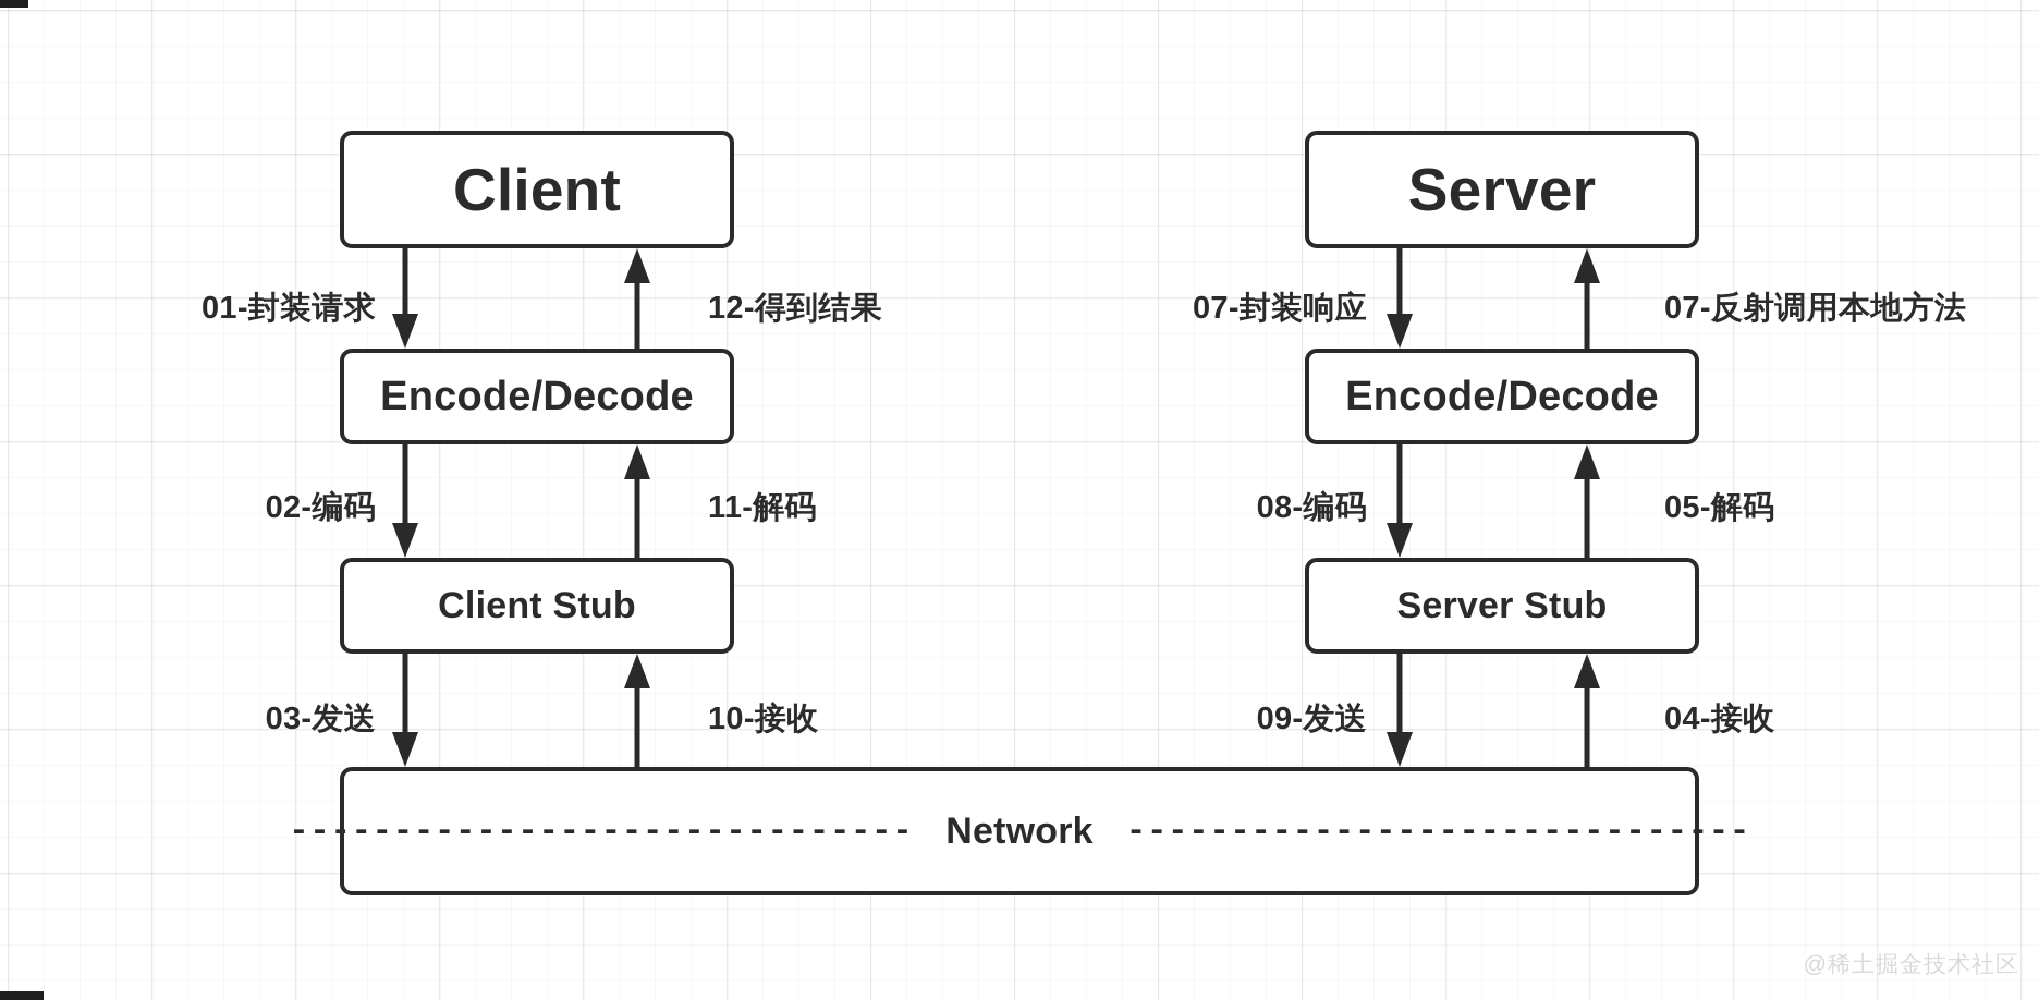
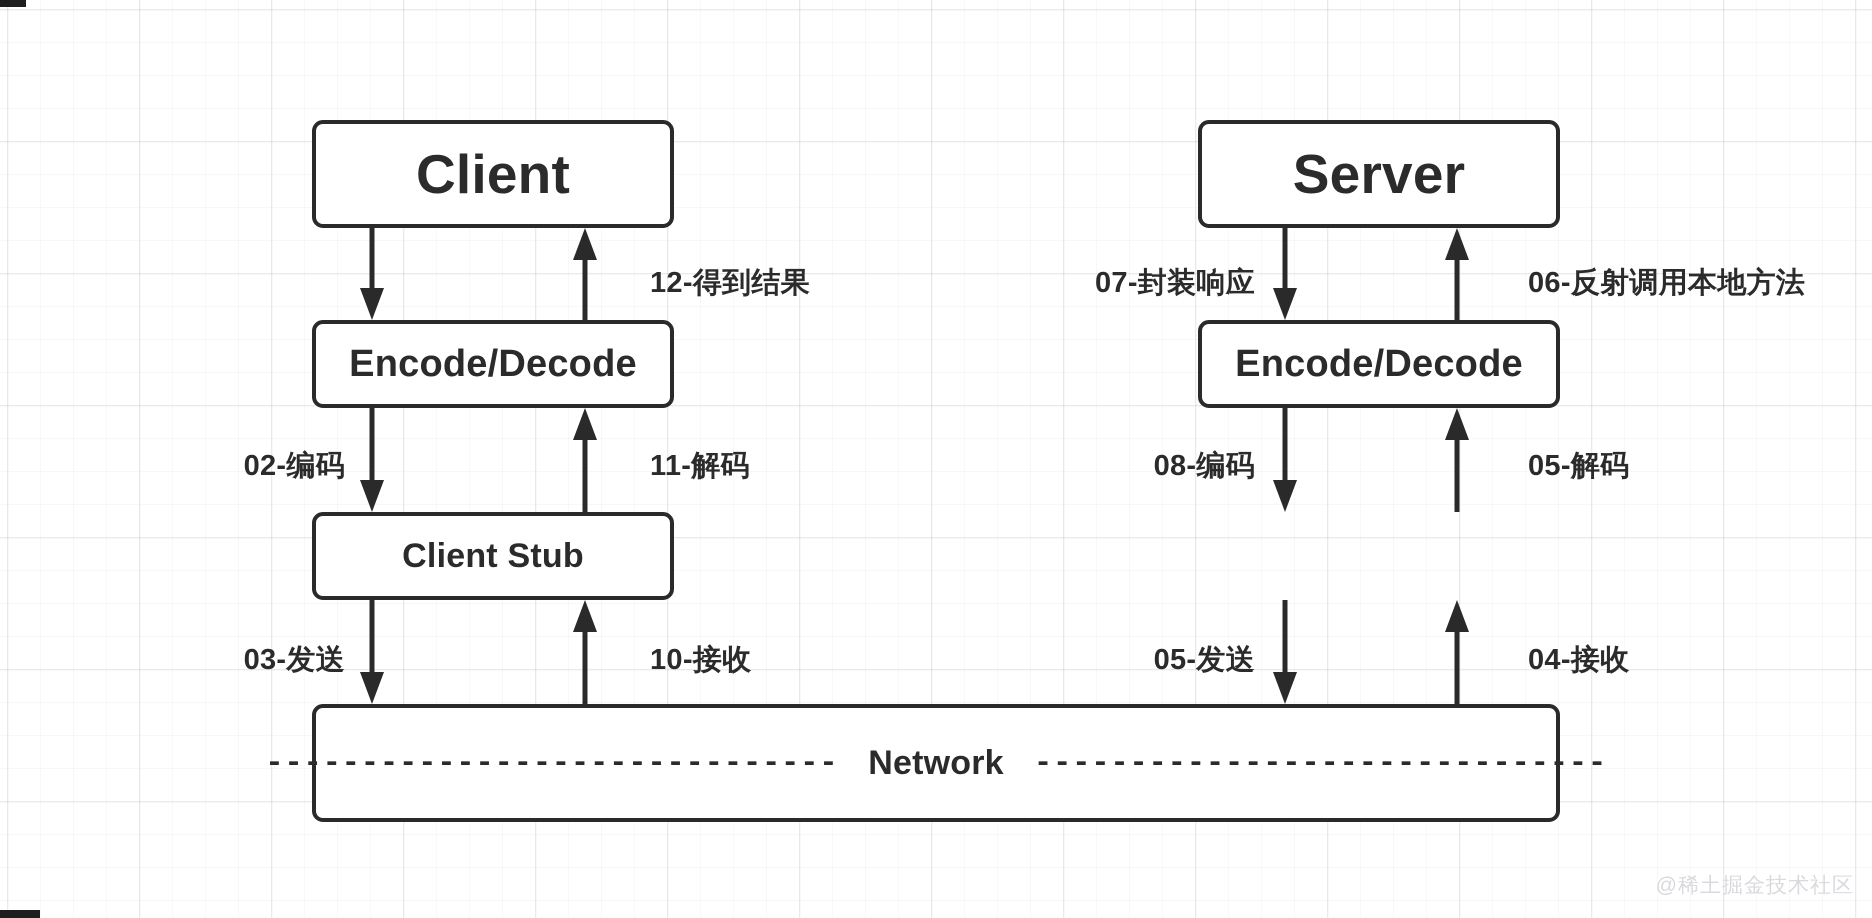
  Client
  Encode/Decode
  Client Stub
  Server
  Encode/Decode
- Server Stub
  ------------------------------
  Network
  ------------------------------
- 01-封装请求
  12-得到结果
  02-编码
  11-解码
  03-发送
  10-接收
  07-封装响应
- 07-反射调用本地方法
+ 06-反射调用本地方法
  08-编码
  05-解码
- 09-发送
+ 05-发送
  04-接收
  @稀土掘金技术社区
